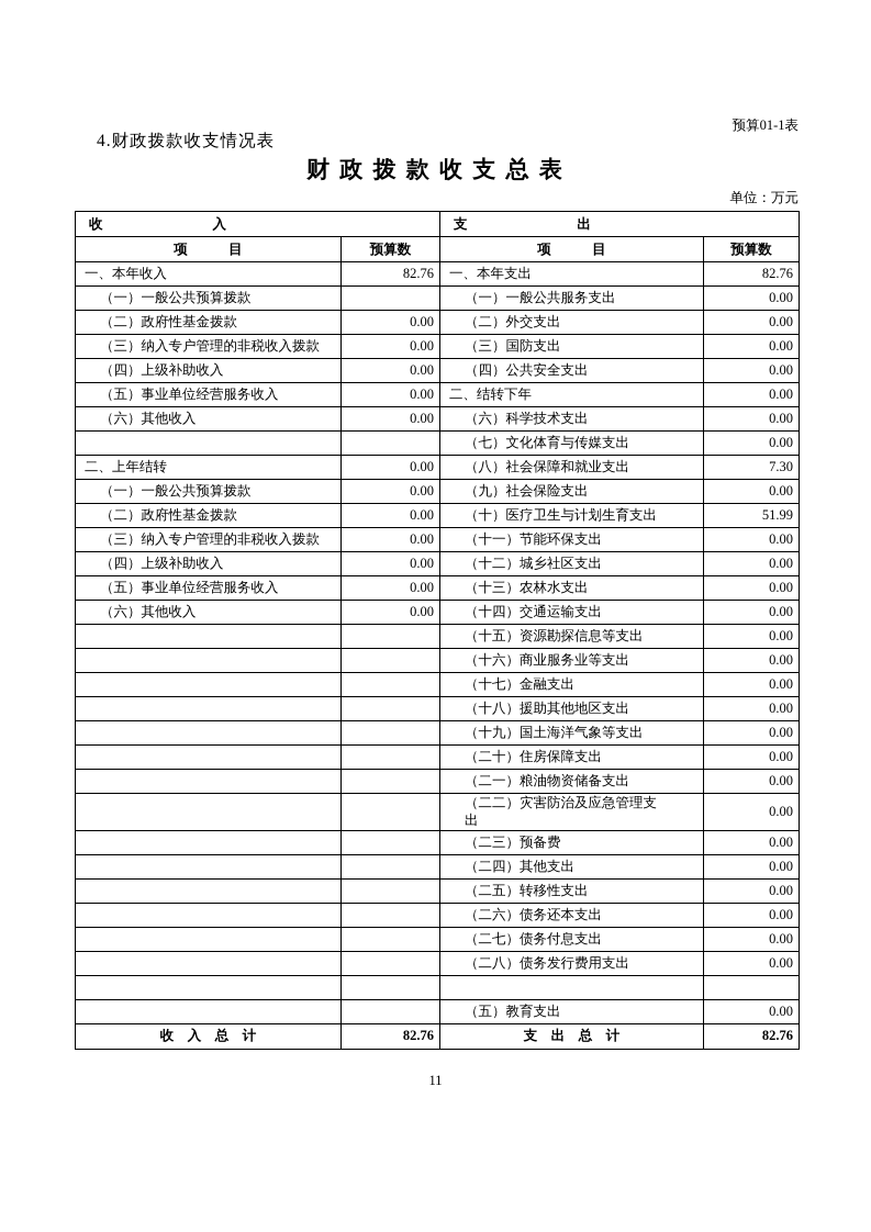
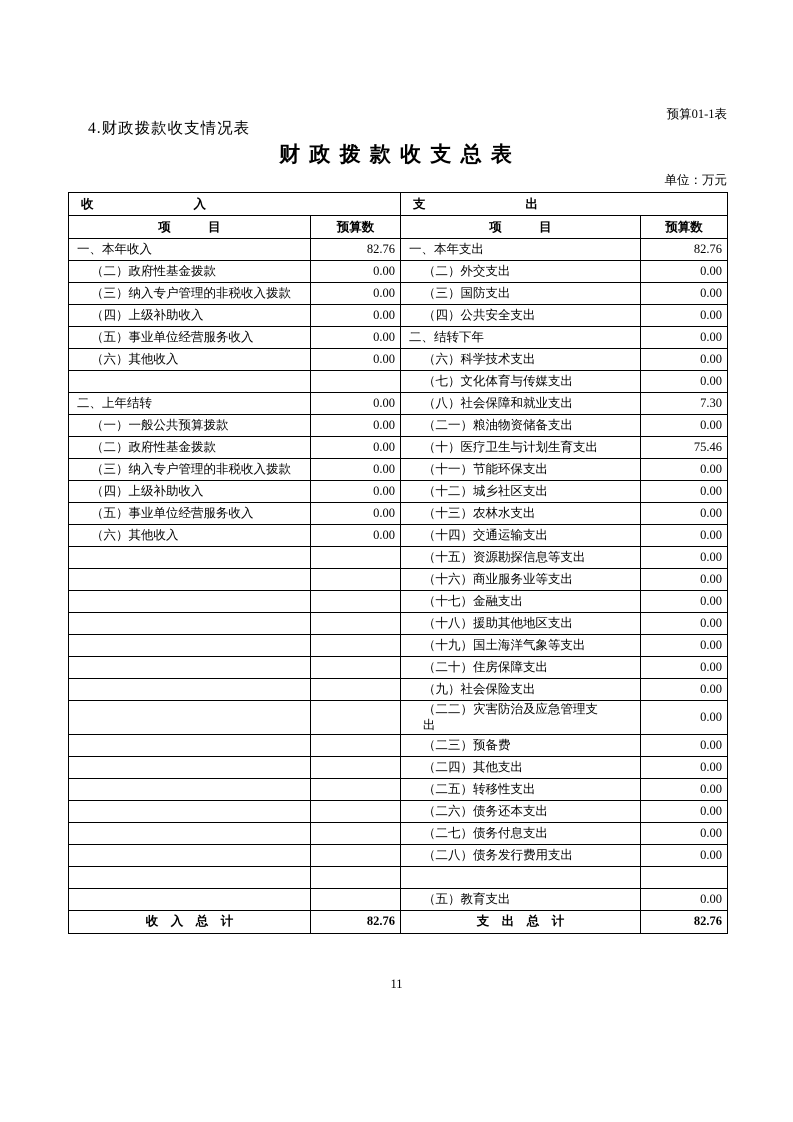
  预算01-1表
  4.财政拨款收支情况表
  财 政 拨 款 收 支 总 表
  单位：万元
  收 入	支 出
  项 目	预算数	项 目	预算数
  一、本年收入	82.76	一、本年支出	82.76
- （一）一般公共预算拨款		（一）一般公共服务支出	0.00
  （二）政府性基金拨款	0.00	（二）外交支出	0.00
  （三）纳入专户管理的非税收入拨款	0.00	（三）国防支出	0.00
  （四）上级补助收入	0.00	（四）公共安全支出	0.00
  （五）事业单位经营服务收入	0.00	二、结转下年	0.00
  （六）其他收入	0.00	（六）科学技术支出	0.00
  		（七）文化体育与传媒支出	0.00
  二、上年结转	0.00	（八）社会保障和就业支出	7.30
- （一）一般公共预算拨款	0.00	（九）社会保险支出	0.00
+ （一）一般公共预算拨款	0.00	（二一）粮油物资储备支出	0.00
- （二）政府性基金拨款	0.00	（十）医疗卫生与计划生育支出	51.99
+ （二）政府性基金拨款	0.00	（十）医疗卫生与计划生育支出	75.46
  （三）纳入专户管理的非税收入拨款	0.00	（十一）节能环保支出	0.00
  （四）上级补助收入	0.00	（十二）城乡社区支出	0.00
  （五）事业单位经营服务收入	0.00	（十三）农林水支出	0.00
  （六）其他收入	0.00	（十四）交通运输支出	0.00
  		（十五）资源勘探信息等支出	0.00
  		（十六）商业服务业等支出	0.00
  		（十七）金融支出	0.00
  		（十八）援助其他地区支出	0.00
  		（十九）国土海洋气象等支出	0.00
  		（二十）住房保障支出	0.00
- 		（二一）粮油物资储备支出	0.00
+ 		（九）社会保险支出	0.00
  		（二二）灾害防治及应急管理支 出	0.00
  		（二三）预备费	0.00
  		（二四）其他支出	0.00
  		（二五）转移性支出	0.00
  		（二六）债务还本支出	0.00
  		（二七）债务付息支出	0.00
  		（二八）债务发行费用支出	0.00
  		（五）教育支出	0.00
  收 入 总 计	82.76	支 出 总 计	82.76
  11
